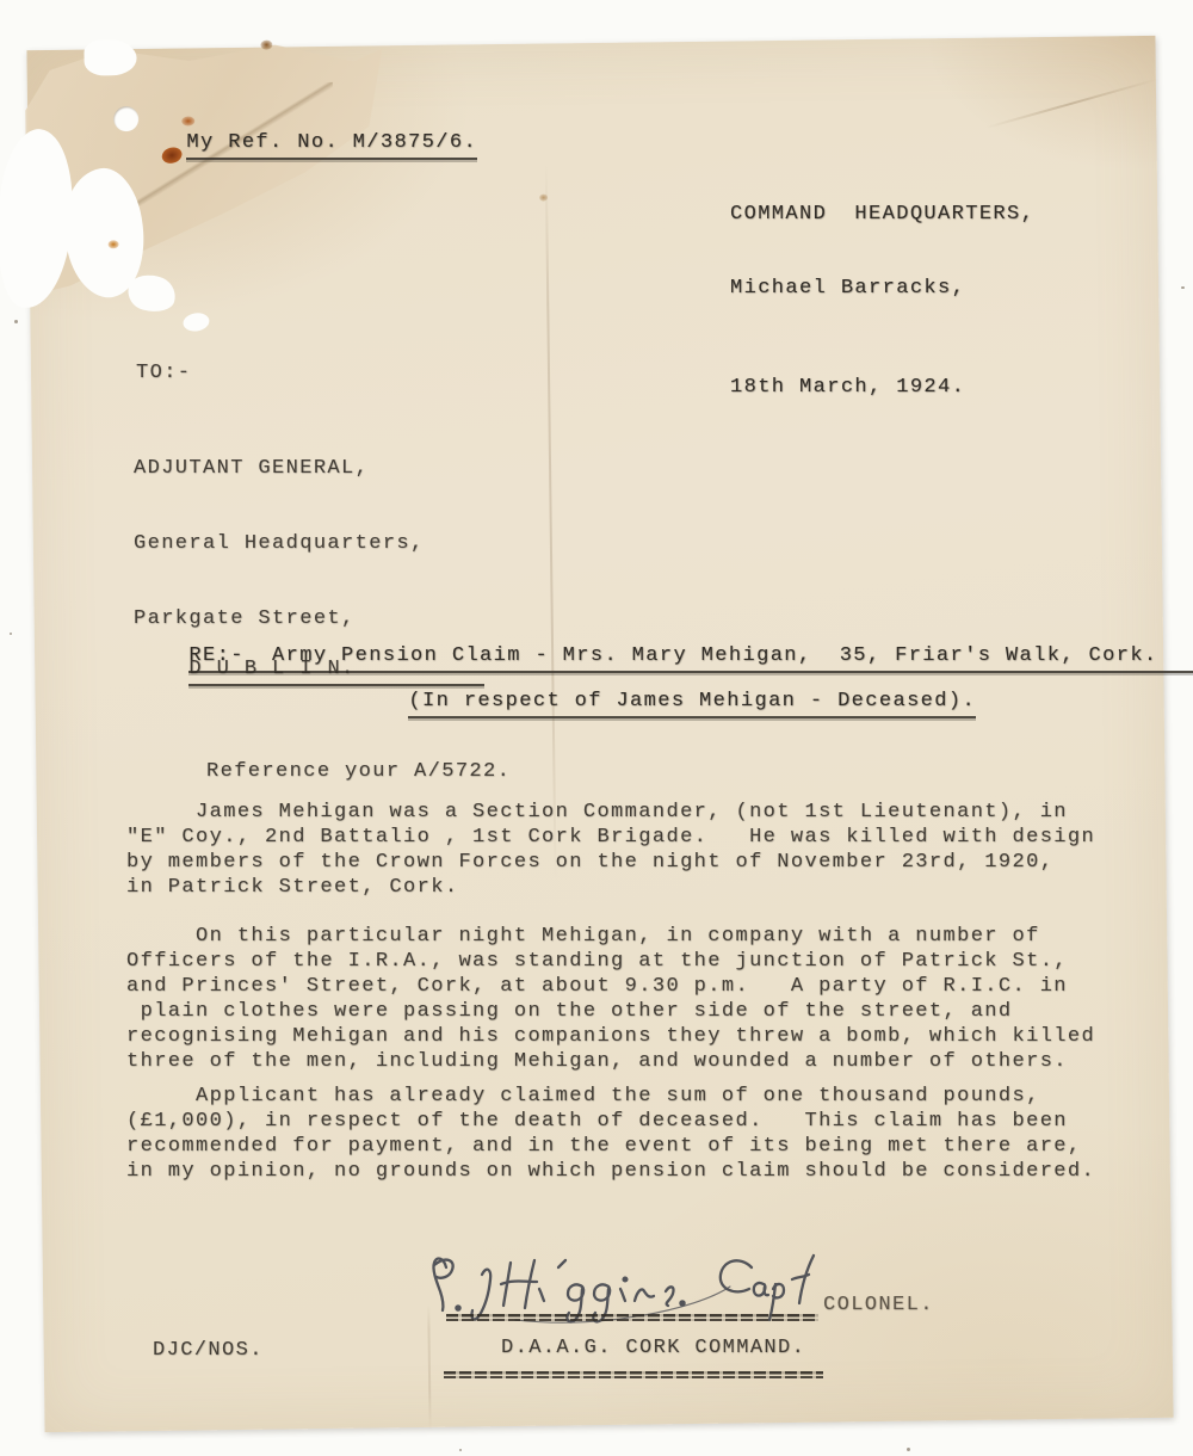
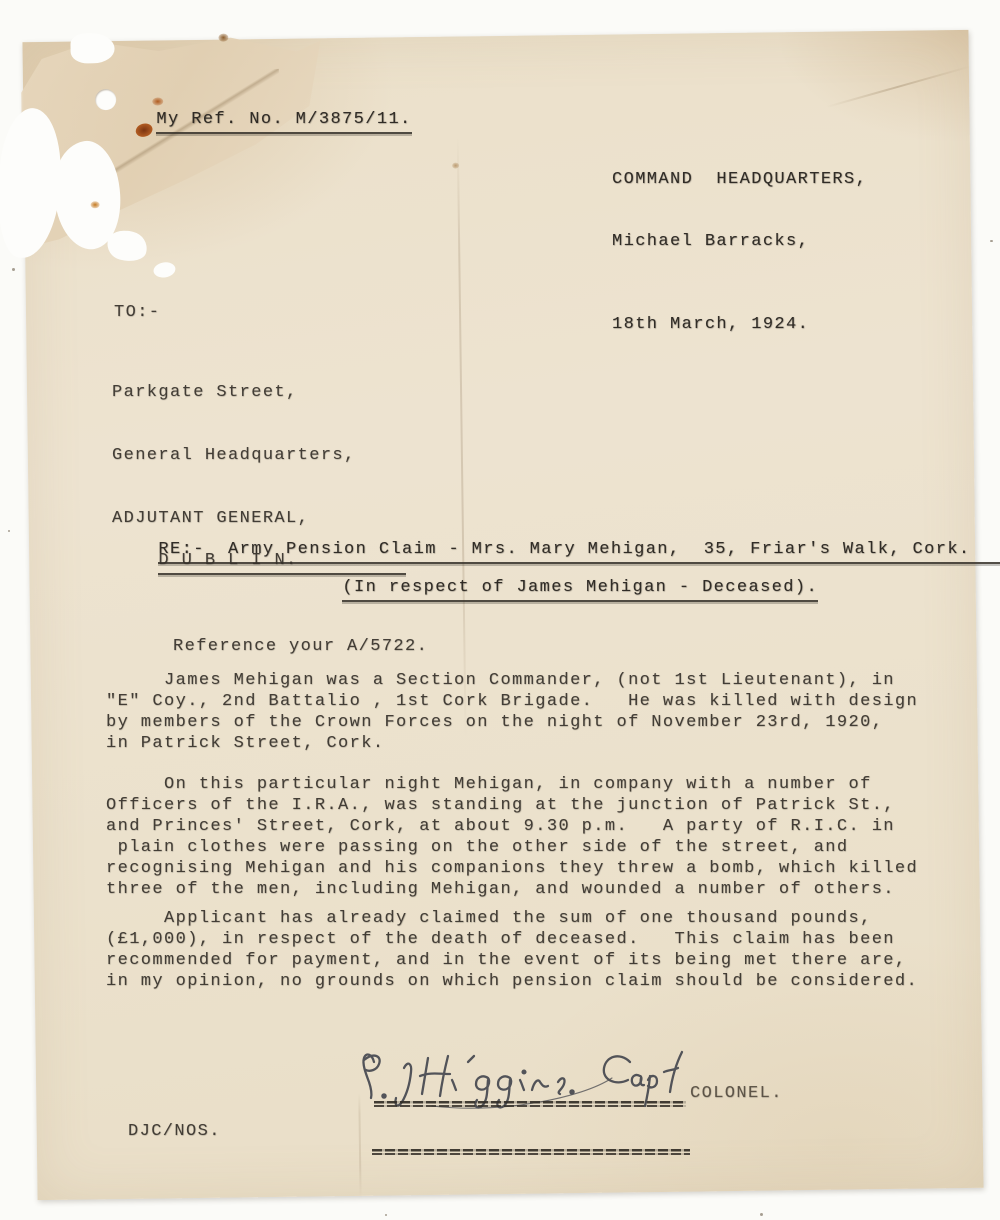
- My Ref. No. M/3875/6.
+ My Ref. No. M/3875/11.
  COMMAND HEADQUARTERS,
  Michael Barracks,
  18th March, 1924.
  TO:-
- ADJUTANT GENERAL,
+ Parkgate Street,
  General Headquarters,
- Parkgate Street,
+ ADJUTANT GENERAL,
  D U B L I N.
  RE:- Army Pension Claim - Mrs. Mary Mehigan, 35, Friar's Walk, Cork.
  (In respect of James Mehigan - Deceased).
  Reference your A/5722.
  James Mehigan was a Section Commander, (not 1st Lieutenant), in
  "E" Coy., 2nd Battalio , 1st Cork Brigade. He was killed with design
  by members of the Crown Forces on the night of November 23rd, 1920,
  in Patrick Street, Cork.
  On this particular night Mehigan, in company with a number of
  Officers of the I.R.A., was standing at the junction of Patrick St.,
  and Princes' Street, Cork, at about 9.30 p.m. A party of R.I.C. in
  plain clothes were passing on the other side of the street, and
  recognising Mehigan and his companions they threw a bomb, which killed
  three of the men, including Mehigan, and wounded a number of others.
  Applicant has already claimed the sum of one thousand pounds,
  (£1,000), in respect of the death of deceased. This claim has been
  recommended for payment, and in the event of its being met there are,
  in my opinion, no grounds on which pension claim should be considered.
  COLONEL.
- D.A.A.G. CORK COMMAND.
  DJC/NOS.
